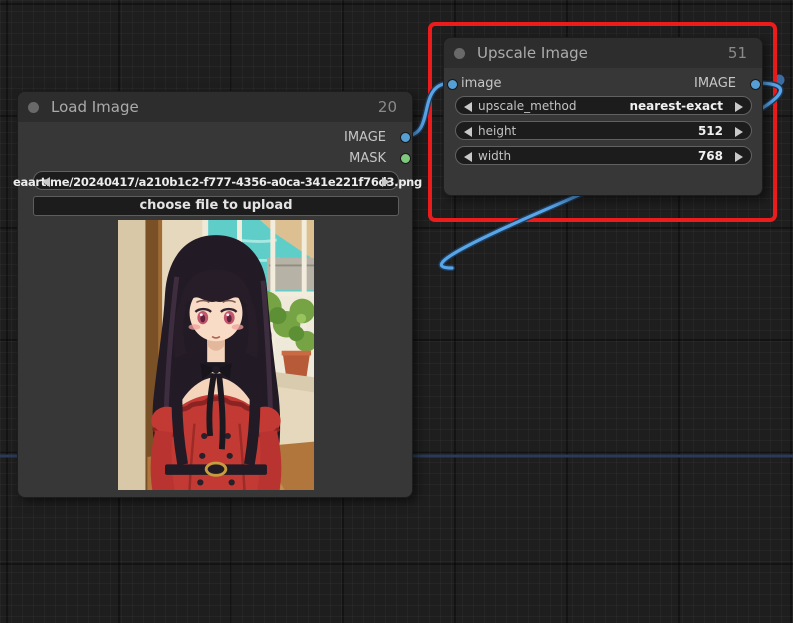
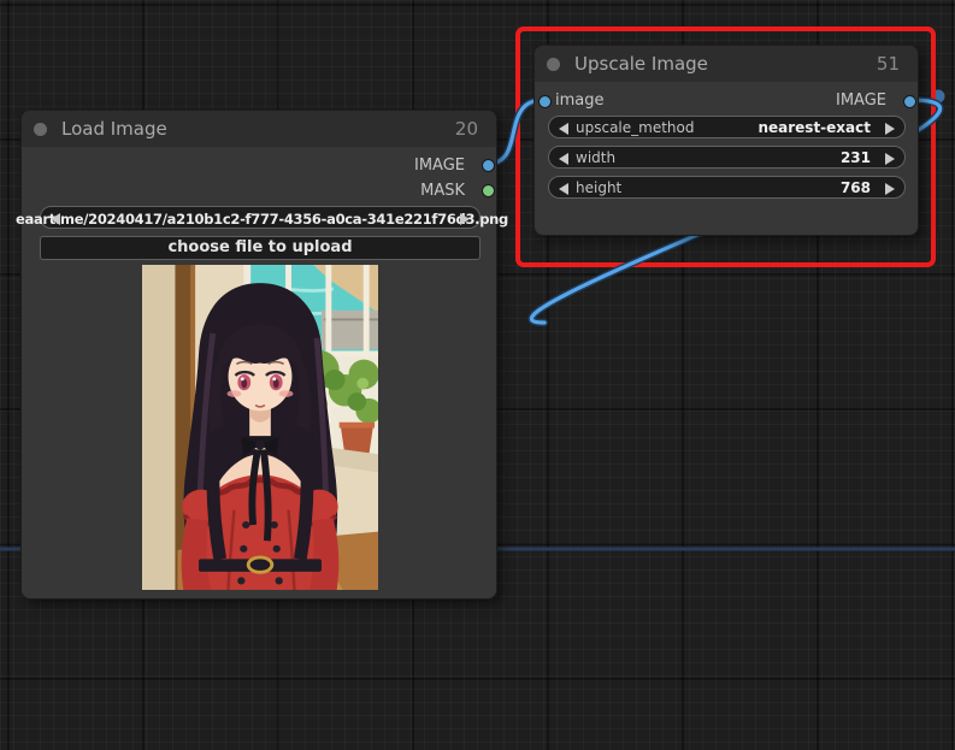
  Load Image
  20
  IMAGE
  MASK
  eaart.me/20240417/a210b1c2-f777-4356-a0ca-341e221f76d3.png
  choose file to upload
  Upscale Image
  51
  image
  IMAGE
  upscale_method
  nearest-exact
- height
+ width
- 512
+ 231
- width
+ height
  768
